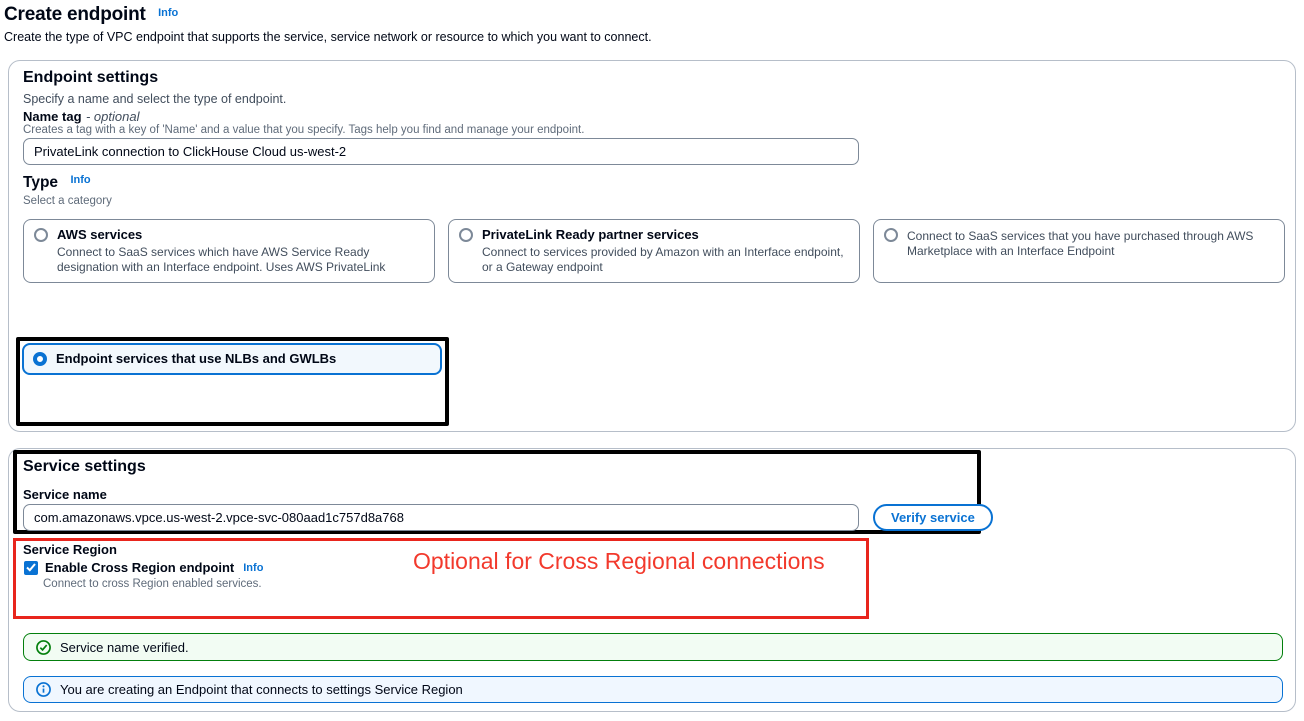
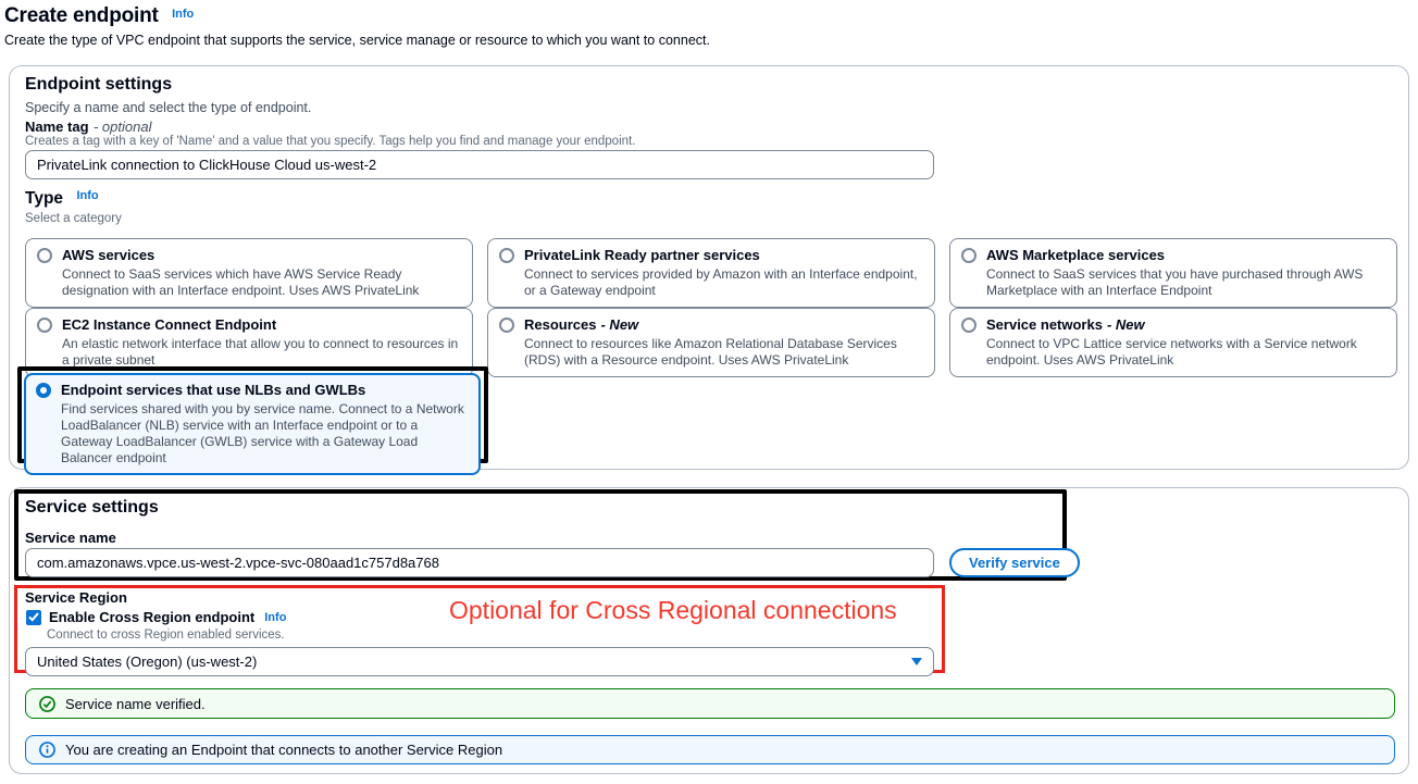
  Create endpoint Info
- Create the type of VPC endpoint that supports the service, service network or resource to which you want to connect.
+ Create the type of VPC endpoint that supports the service, service manage or resource to which you want to connect.
  Endpoint settings
  Specify a name and select the type of endpoint.
  Name tag - optional
  Creates a tag with a key of 'Name' and a value that you specify. Tags help you find and manage your endpoint.
  PrivateLink connection to ClickHouse Cloud us-west-2
  Type Info
  Select a category
  AWS services
  Connect to SaaS services which have AWS Service Ready designation with an Interface endpoint. Uses AWS PrivateLink
  PrivateLink Ready partner services
  Connect to services provided by Amazon with an Interface endpoint, or a Gateway endpoint
+ AWS Marketplace services
  Connect to SaaS services that you have purchased through AWS Marketplace with an Interface Endpoint
+ EC2 Instance Connect Endpoint
+ An elastic network interface that allow you to connect to resources in a private subnet
+ Resources - New
+ Connect to resources like Amazon Relational Database Services (RDS) with a Resource endpoint. Uses AWS PrivateLink
+ Service networks - New
+ Connect to VPC Lattice service networks with a Service network endpoint. Uses AWS PrivateLink
  Endpoint services that use NLBs and GWLBs
+ Find services shared with you by service name. Connect to a Network LoadBalancer (NLB) service with an Interface endpoint or to a Gateway LoadBalancer (GWLB) service with a Gateway Load Balancer endpoint
  Service settings
  Service name
  com.amazonaws.vpce.us-west-2.vpce-svc-080aad1c757d8a768
  Verify service
  Optional for Cross Regional connections
  Service Region
  Enable Cross Region endpoint
  Info
  Connect to cross Region enabled services.
+ United States (Oregon) (us-west-2)
  Service name verified.
- You are creating an Endpoint that connects to settings Service Region
+ You are creating an Endpoint that connects to another Service Region
